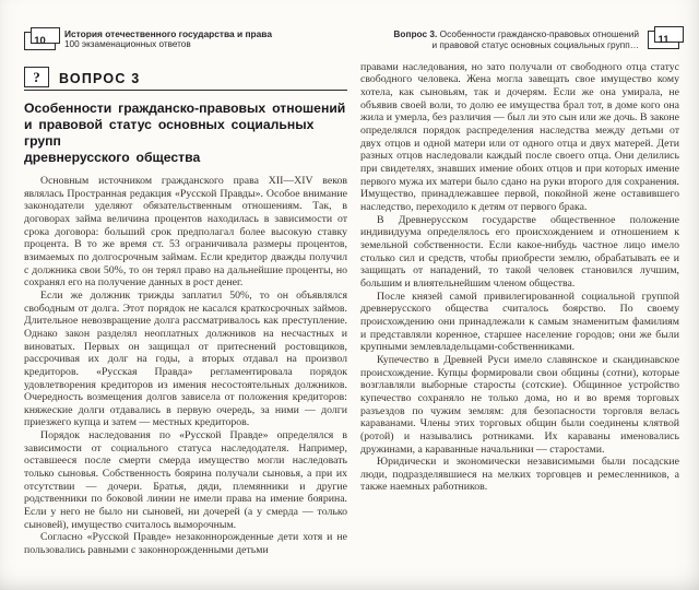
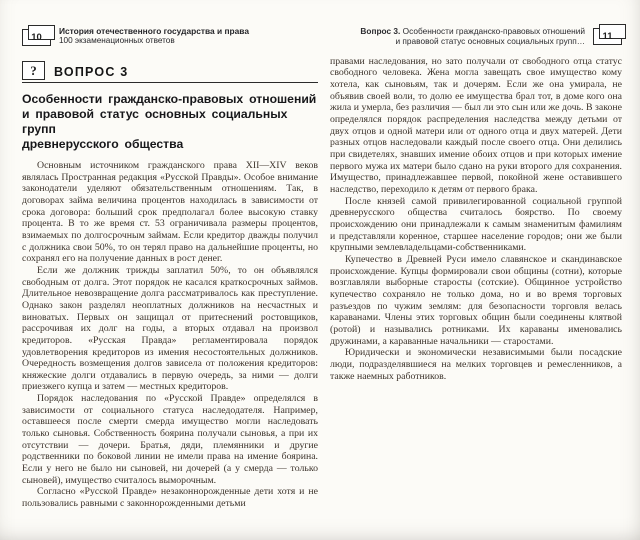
  10
  История отечественного государства и права
  100 экзаменационных ответов
  ?
  ВОПРОС 3
  Особенности гражданско-правовых отношений
  и правовой статус основных социальных групп
  древнерусского общества
  Основным источником гражданского права XII—XIV веков являлась Пространная редакция «Русской Правды». Особое внимание законодатели уделяют обязательственным отношениям. Так, в договорах займа величина процентов находилась в зависимости от срока договора: больший срок предполагал более высокую ставку процента. В то же время ст. 53 ограничивала размеры процентов, взимаемых по долгосрочным займам. Если кредитор дважды получил с должника свои 50%, то он терял право на дальнейшие проценты, но сохранял его на получение данных в рост денег.
  Если же должник трижды заплатил 50%, то он объявлялся свободным от долга. Этот порядок не касался краткосрочных займов. Длительное невозвращение долга рассматривалось как преступление. Однако закон разделял неоплатных должников на несчастных и виноватых. Первых он защищал от притеснений ростовщиков, рассрочивая их долг на годы, а вторых отдавал на произвол кредиторов. «Русская Правда» регламентировала порядок удовлетворения кредиторов из имения несостоятельных должников. Очередность возмещения долгов зависела от положения кредиторов: княжеские долги отдавались в первую очередь, за ними — долги приезжего купца и затем — местных кредиторов.
  Порядок наследования по «Русской Правде» определялся в зависимости от социального статуса наследодателя. Например, оставшееся после смерти смерда имущество могли наследовать только сыновья. Собственность боярина получали сыновья, а при их отсутствии — дочери. Братья, дяди, племянники и другие родственники по боковой линии не имели права на имение боярина. Если у него не было ни сыновей, ни дочерей (а у смерда — только сыновей), имущество считалось выморочным.
  Согласно «Русской Правде» незаконнорожденные дети хотя и не пользовались равными с законнорожденными детьми
  Вопрос 3. Особенности гражданско-правовых отношений
  и правовой статус основных социальных групп…
  11
  правами наследования, но зато получали от свободного отца статус свободного человека. Жена могла завещать свое имущество кому хотела, как сыновьям, так и дочерям. Если же она умирала, не объявив своей воли, то долю ее имущества брал тот, в доме кого она жила и умерла, без различия — был ли это сын или же дочь. В законе определялся порядок распределения наследства между детьми от двух отцов и одной матери или от одного отца и двух матерей. Дети разных отцов наследовали каждый после своего отца. Они делились при свидетелях, знавших имение обоих отцов и при которых имение первого мужа их матери было сдано на руки второго для сохранения. Имущество, принадлежавшее первой, покойной жене оставившего наследство, переходило к детям от первого брака.
- В Древнерусском государстве общественное положение индивидуума определялось его происхождением и отношением к земельной собственности. Если какое-нибудь частное лицо имело столько сил и средств, чтобы приобрести землю, обрабатывать ее и защищать от нападений, то такой человек становился лучшим, большим и влиятельнейшим членом общества.
  После князей самой привилегированной социальной группой древнерусского общества считалось боярство. По своему происхождению они принадлежали к самым знаменитым фамилиям и представляли коренное, старшее население городов; они же были крупными землевладельцами-собственниками.
  Купечество в Древней Руси имело славянское и скандинавское происхождение. Купцы формировали свои общины (сотни), которые возглавляли выборные старосты (сотские). Общинное устройство купечество сохраняло не только дома, но и во время торговых разъездов по чужим землям: для безопасности торговля велась караванами. Члены этих торговых общин были соединены клятвой (ротой) и назывались ротниками. Их караваны именовались дружинами, а караванные начальники — старостами.
  Юридически и экономически независимыми были посадские люди, подразделявшиеся на мелких торговцев и ремесленников, а также наемных работников.
